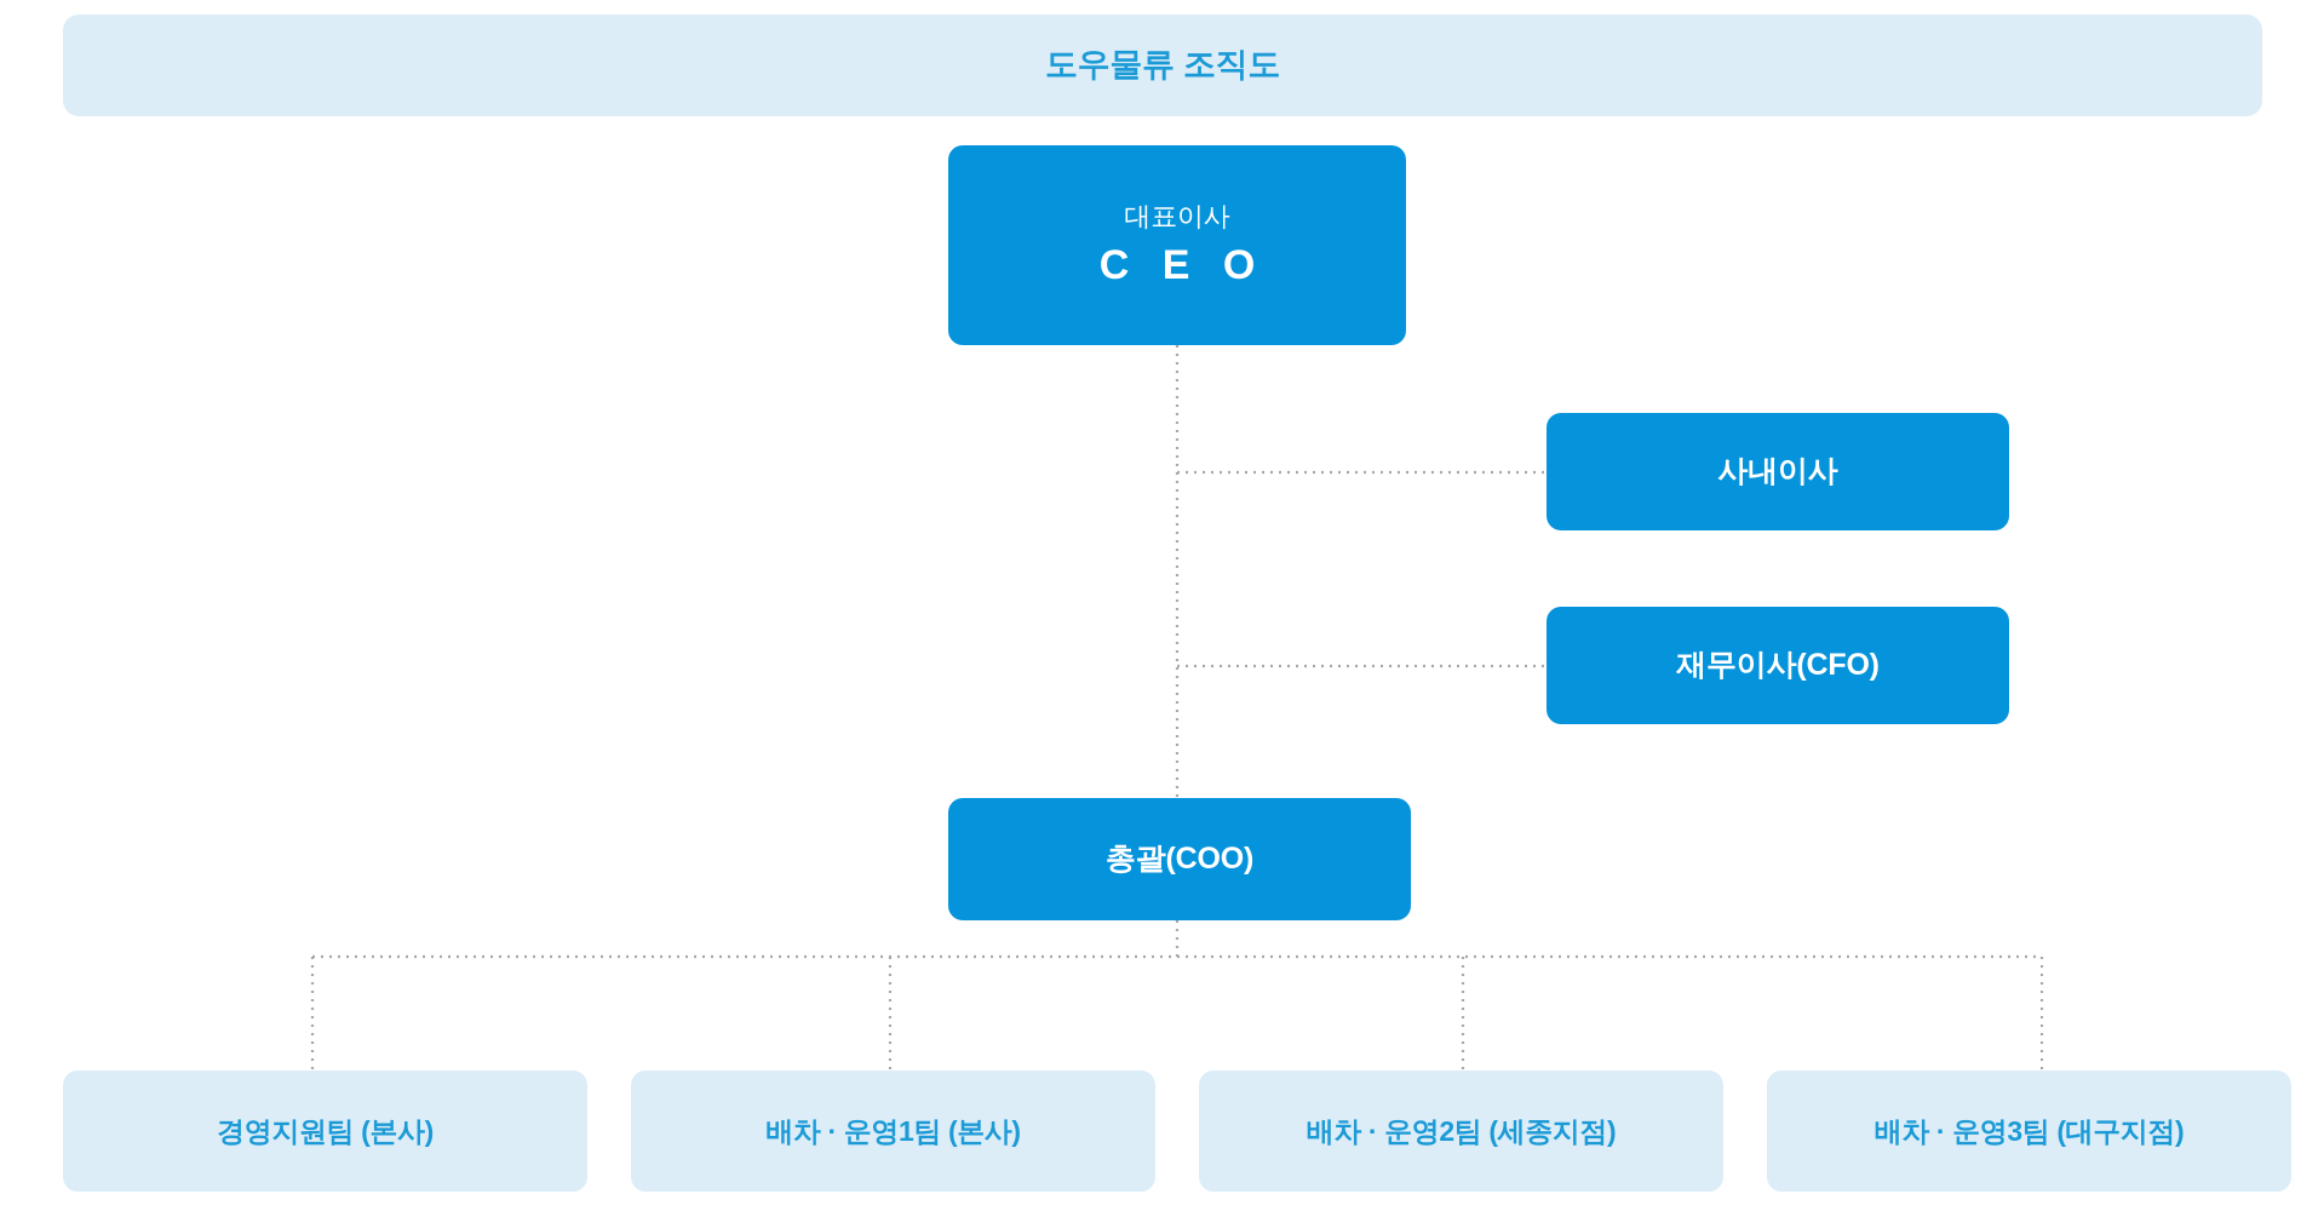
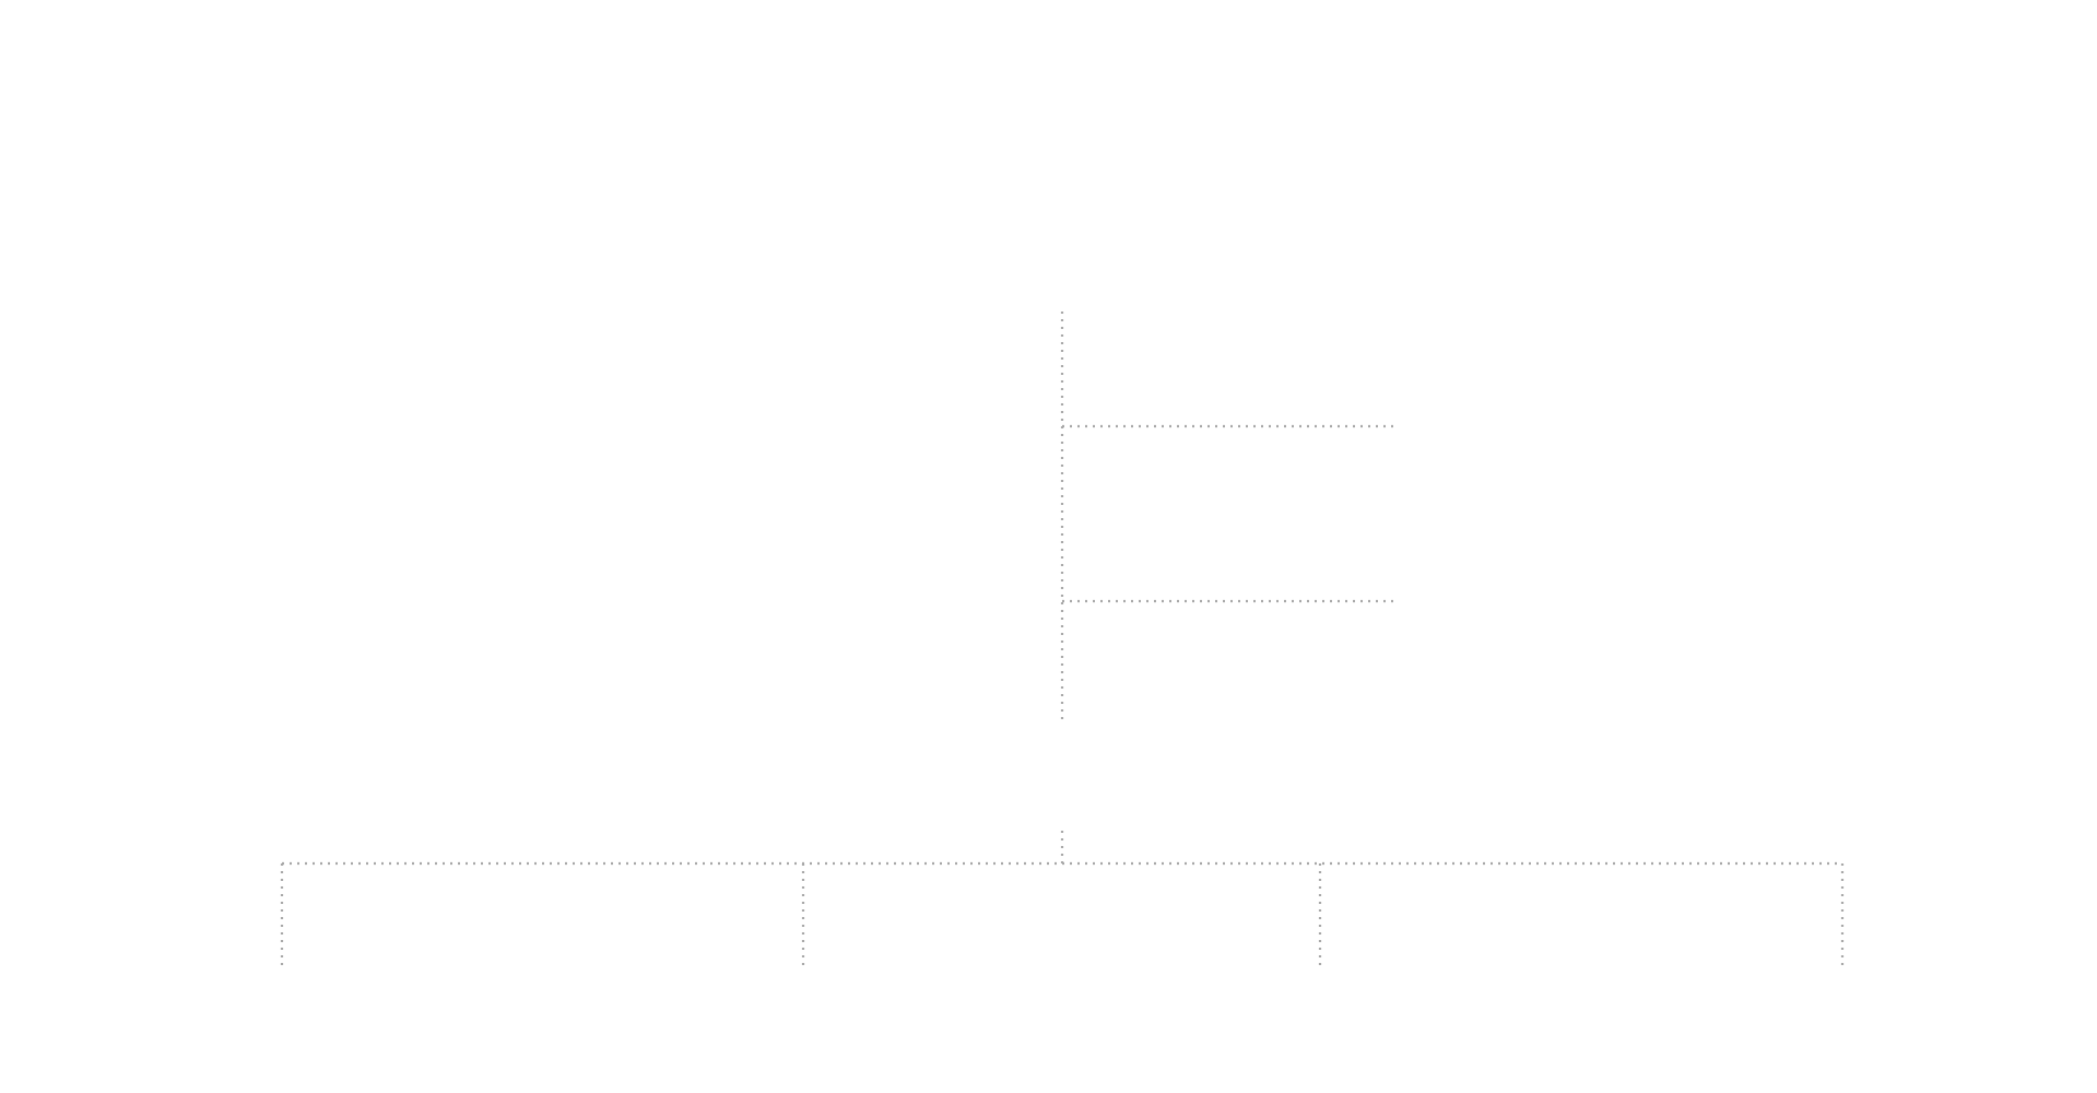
- 도우물류 조직도
- 대표이사
- C E O
- 사내이사
- 재무이사(CFO)
- 총괄(COO)
- 경영지원팀 (본사)
- 배차 · 운영1팀 (본사)
- 배차 · 운영2팀 (세종지점)
- 배차 · 운영3팀 (대구지점)
